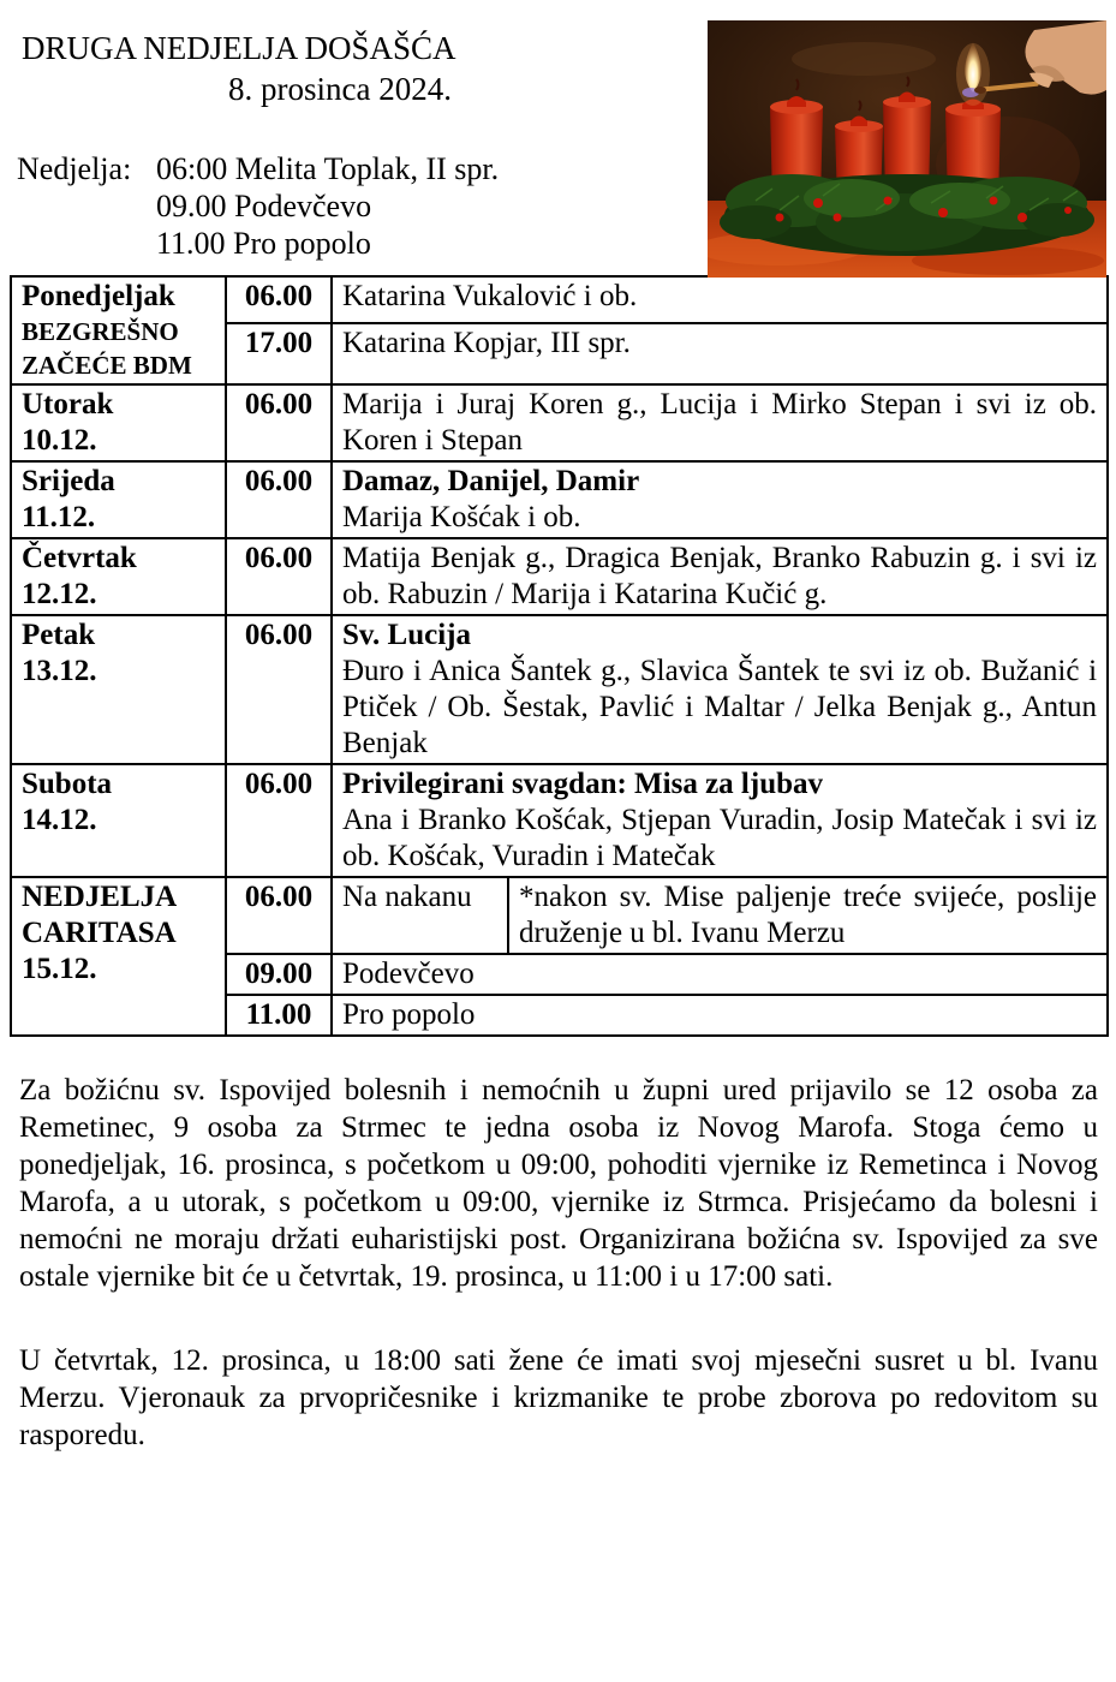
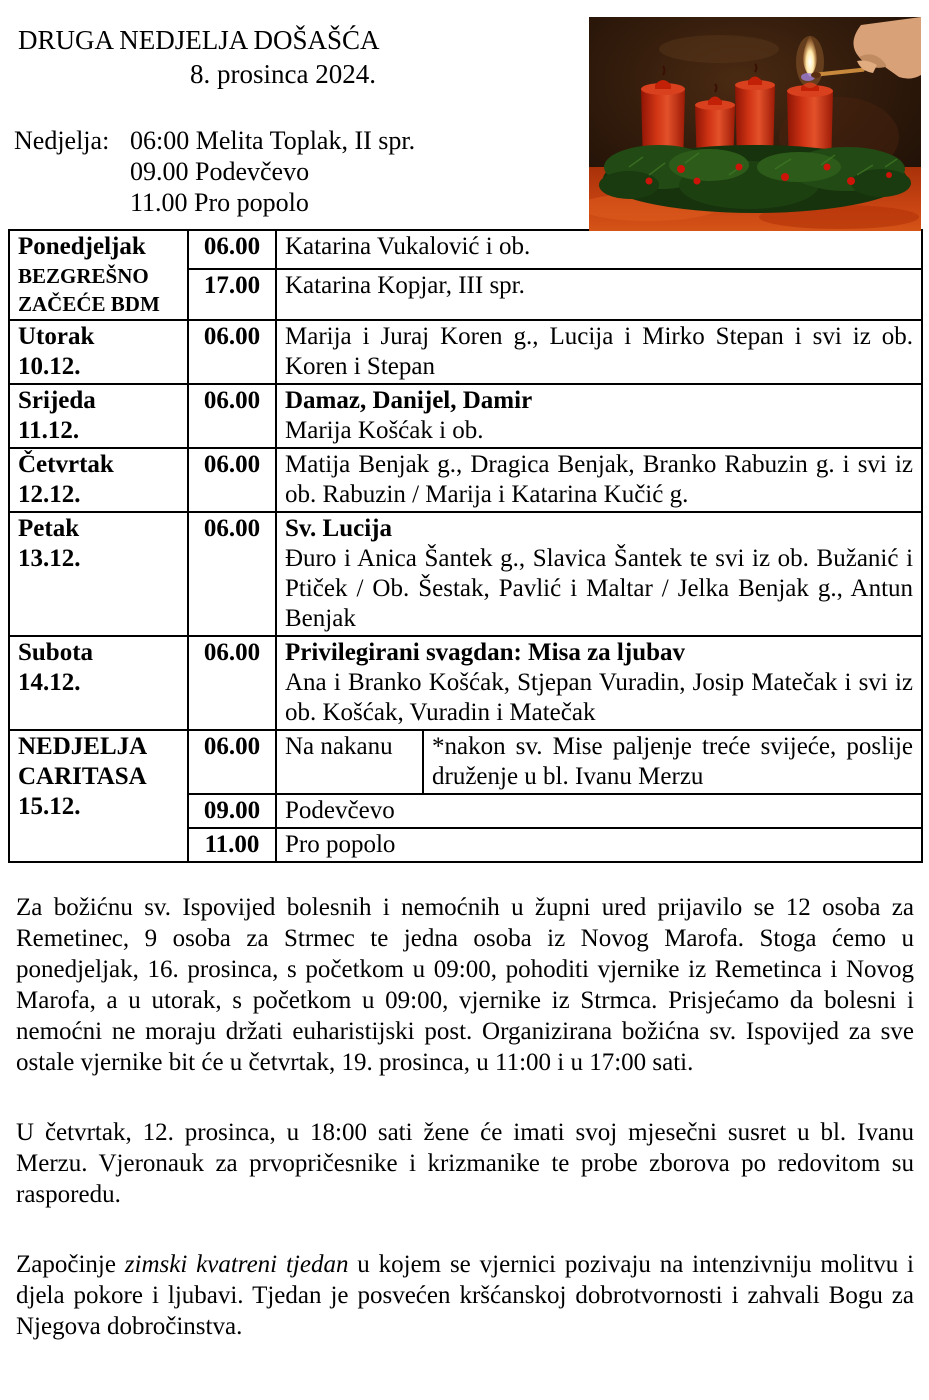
  DRUGA NEDJELJA DOŠAŠĆA
  8. prosinca 2024.
  Nedjelja:
  06:00 Melita Toplak, II spr.
  09.00 Podevčevo
  11.00 Pro popolo
  Ponedjeljak BEZGREŠNO ZAČEĆE BDM	06.00	Katarina Vukalović i ob.
  17.00	Katarina Kopjar, III spr.
  Utorak 10.12.	06.00	Marija i Juraj Koren g., Lucija i Mirko Stepan i svi iz ob. Koren i Stepan
  Srijeda 11.12.	06.00	Damaz, Danijel, Damir Marija Košćak i ob.
  Četvrtak 12.12.	06.00	Matija Benjak g., Dragica Benjak, Branko Rabuzin g. i svi iz ob. Rabuzin / Marija i Katarina Kučić g.
  Petak 13.12.	06.00	Sv. Lucija Đuro i Anica Šantek g., Slavica Šantek te svi iz ob. Bužanić i Ptiček / Ob. Šestak, Pavlić i Maltar / Jelka Benjak g., Antun Benjak
  Subota 14.12.	06.00	Privilegirani svagdan: Misa za ljubav Ana i Branko Košćak, Stjepan Vuradin, Josip Matečak i svi iz ob. Košćak, Vuradin i Matečak
  NEDJELJA CARITASA 15.12.	06.00	Na nakanu	*nakon sv. Mise paljenje treće svijeće, poslije druženje u bl. Ivanu Merzu
  09.00	Podevčevo
  11.00	Pro popolo
  Za božićnu sv. Ispovijed bolesnih i nemoćnih u župni ured prijavilo se 12 osoba za Remetinec, 9 osoba za Strmec te jedna osoba iz Novog Marofa. Stoga ćemo u ponedjeljak, 16. prosinca, s početkom u 09:00, pohoditi vjernike iz Remetinca i Novog Marofa, a u utorak, s početkom u 09:00, vjernike iz Strmca. Prisjećamo da bolesni i nemoćni ne moraju držati euharistijski post. Organizirana božićna sv. Ispovijed za sve ostale vjernike bit će u četvrtak, 19. prosinca, u 11:00 i u 17:00 sati.
  U četvrtak, 12. prosinca, u 18:00 sati žene će imati svoj mjesečni susret u bl. Ivanu Merzu. Vjeronauk za prvopričesnike i krizmanike te probe zborova po redovitom su rasporedu.
+ Započinje zimski kvatreni tjedan u kojem se vjernici pozivaju na intenzivniju molitvu i djela pokore i ljubavi. Tjedan je posvećen kršćanskoj dobrotvornosti i zahvali Bogu za Njegova dobročinstva.
